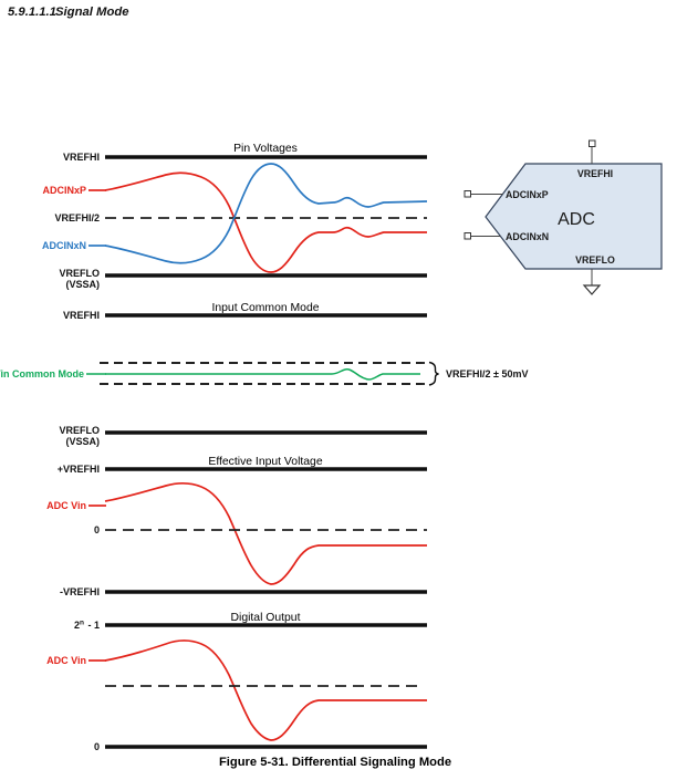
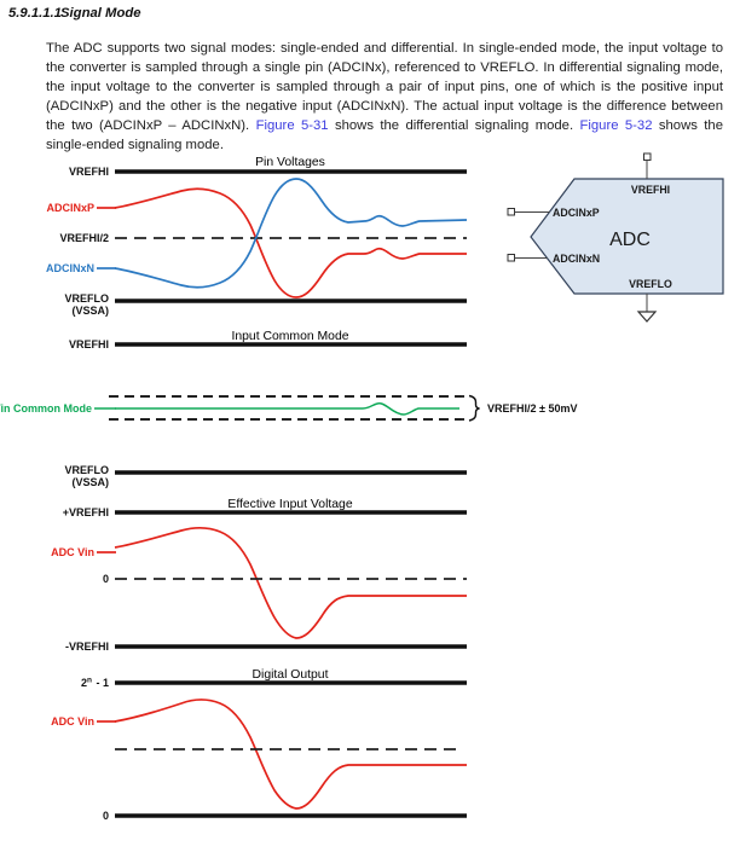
  5.9.1.1.1Signal Mode
+ The ADC supports two signal modes: single-ended and differential. In single-ended mode, the input voltage to the converter is sampled through a single pin (ADCINx), referenced to VREFLO. In differential signaling mode, the input voltage to the converter is sampled through a pair of input pins, one of which is the positive input (ADCINxP) and the other is the negative input (ADCINxN). The actual input voltage is the difference between the two (ADCINxP – ADCINxN). Figure 5-31 shows the differential signaling mode. Figure 5-32 shows the single-ended signaling mode.
  Pin Voltages
  VREFHI
  ADCINxP
  VREFHI/2
  ADCINxN
  VREFLO
  (VSSA)
  VREFHI
  ADCINxP
  ADC
  ADCINxN
  VREFLO
  Input Common Mode
  VREFHI
  in Common Mode
  VREFHI/2 ± 50mV
  VREFLO
  (VSSA)
  Effective Input Voltage
  +VREFHI
  ADC Vin
  0
  -VREFHI
  Digital Output
  2 - 1
  ADC Vin
  0
- Figure 5-31. Differential Signaling Mode
